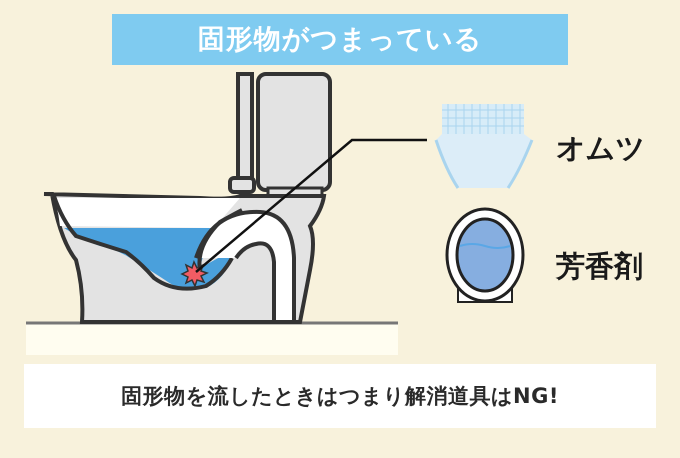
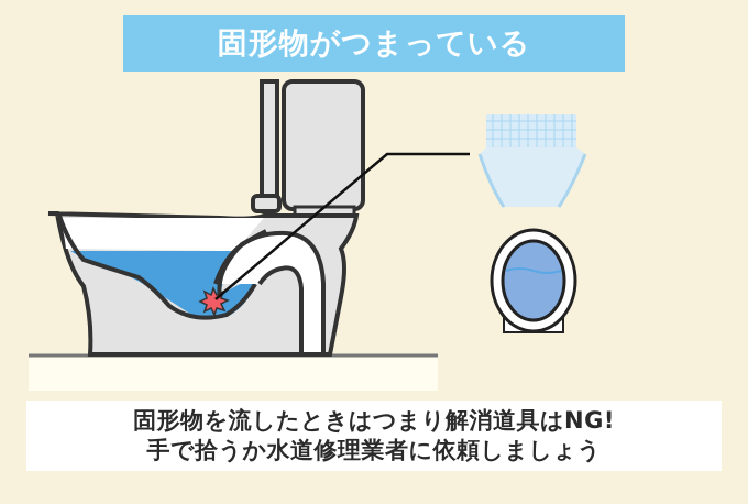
  固形物がつまっている
- オムツ
- 芳香剤
  固形物を流したときはつまり解消道具はNG!
+ 手で拾うか水道修理業者に依頼しましょう
